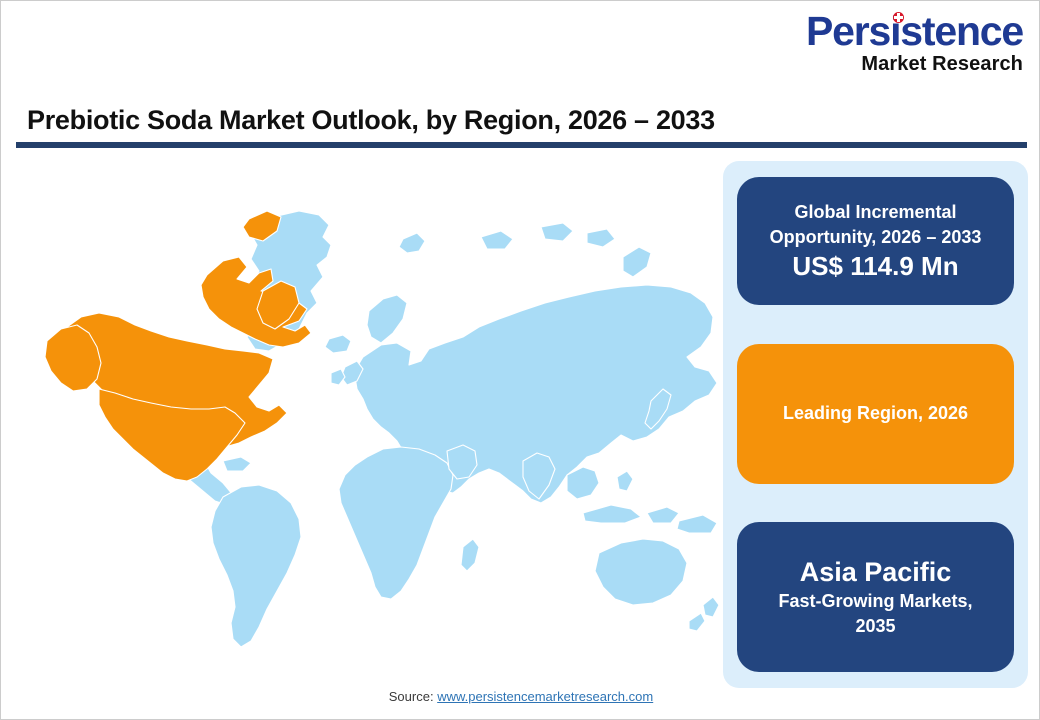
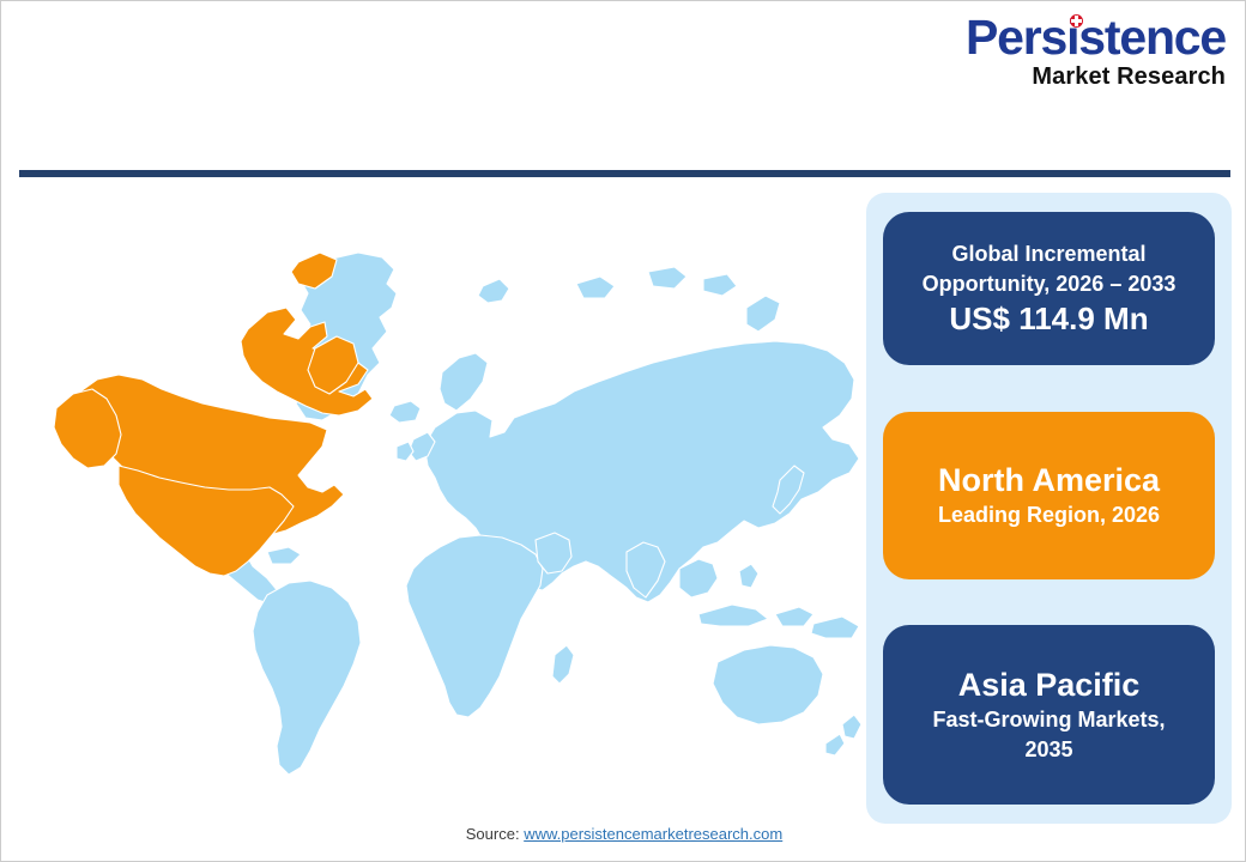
  Persistence
  Market Research
- Prebiotic Soda Market Outlook, by Region, 2026 – 2033
  Global Incremental
  Opportunity, 2026 – 2033
  US$ 114.9 Mn
+ North America
  Leading Region, 2026
  Asia Pacific
  Fast-Growing Markets,
  2035
  Source: www.persistencemarketresearch.com
